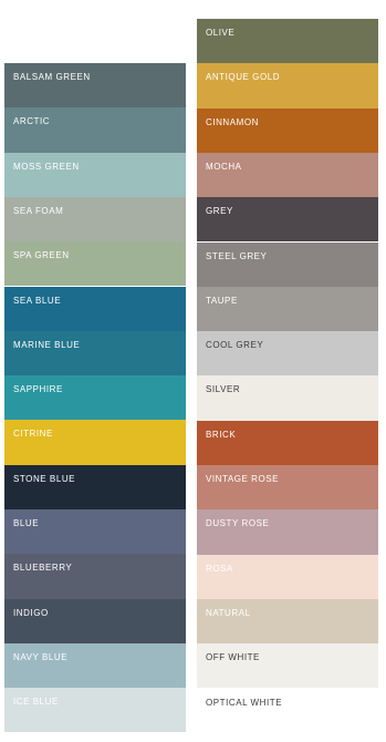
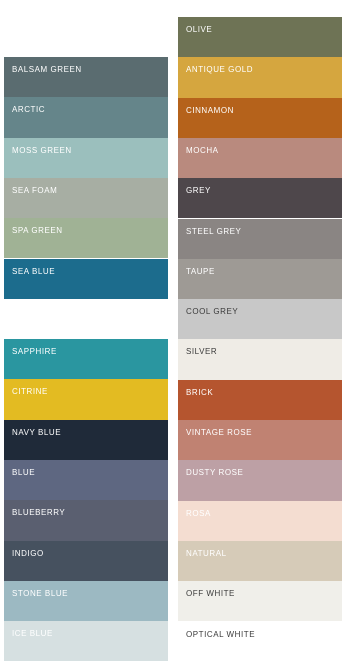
  BALSAM GREEN
  ARCTIC
  MOSS GREEN
  SEA FOAM
  SPA GREEN
  SEA BLUE
- MARINE BLUE
  SAPPHIRE
  CITRINE
- STONE BLUE
+ NAVY BLUE
  BLUE
  BLUEBERRY
  INDIGO
- NAVY BLUE
+ STONE BLUE
  ICE BLUE
  OLIVE
  ANTIQUE GOLD
  CINNAMON
  MOCHA
  GREY
  STEEL GREY
  TAUPE
  COOL GREY
  SILVER
  BRICK
  VINTAGE ROSE
  DUSTY ROSE
  ROSA
  NATURAL
  OFF WHITE
  OPTICAL WHITE
